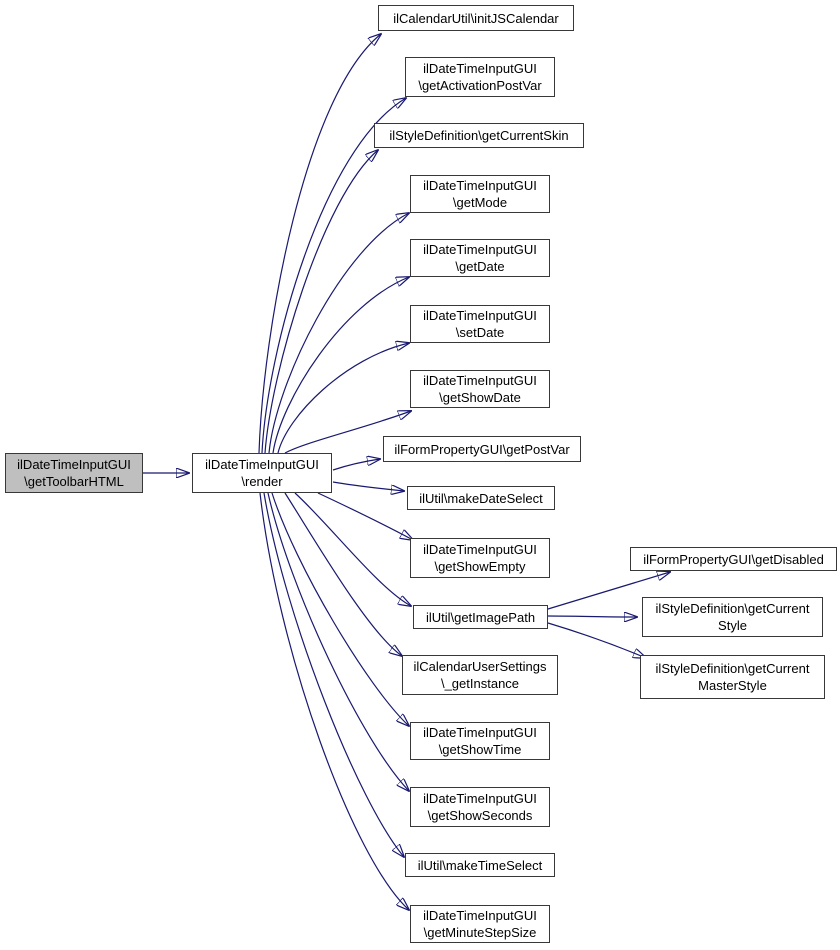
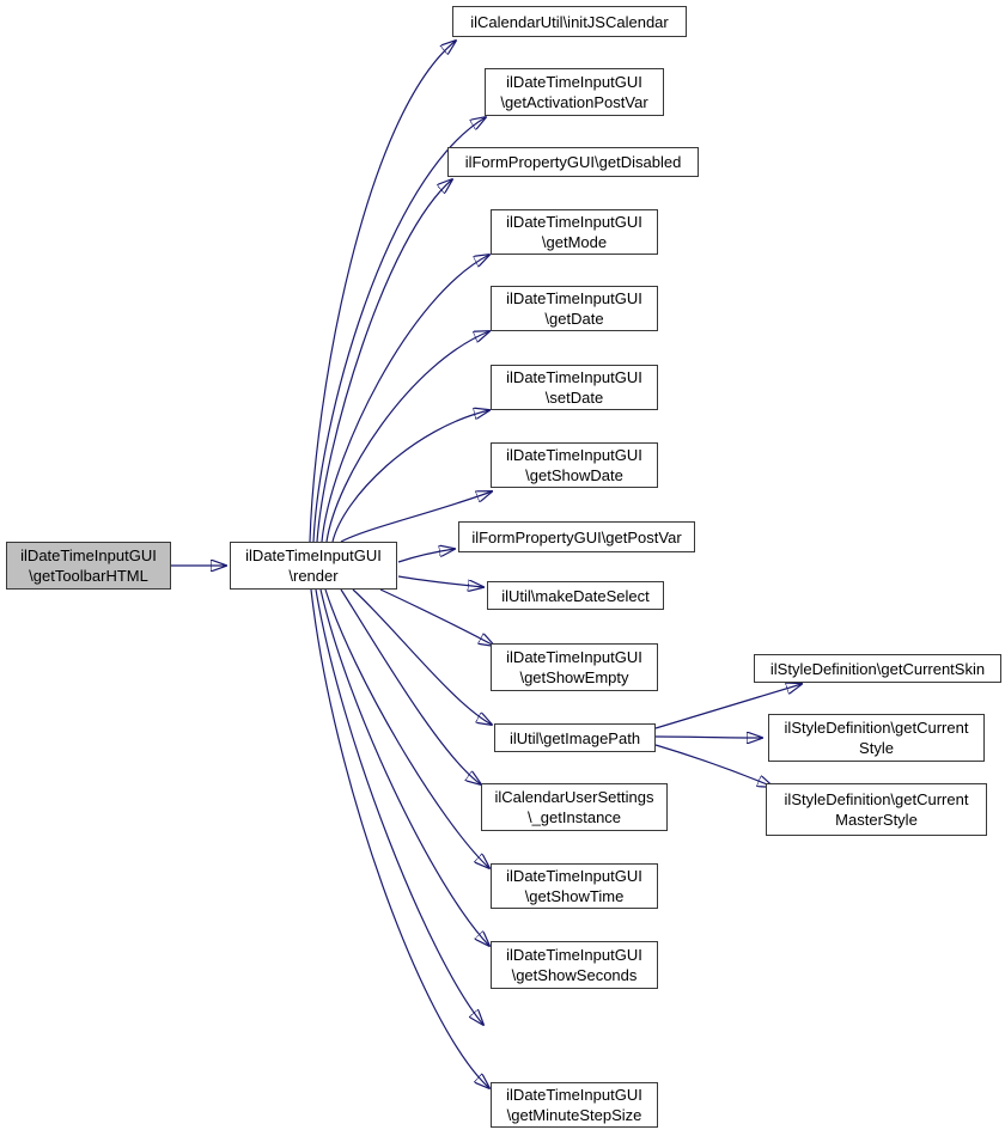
  ilDateTimeInputGUI
  \getToolbarHTML
  ilDateTimeInputGUI
  \render
  ilCalendarUtil\initJSCalendar
  ilDateTimeInputGUI
  \getActivationPostVar
- ilStyleDefinition\getCurrentSkin
+ ilFormPropertyGUI\getDisabled
  ilDateTimeInputGUI
  \getMode
  ilDateTimeInputGUI
  \getDate
  ilDateTimeInputGUI
  \setDate
  ilDateTimeInputGUI
  \getShowDate
  ilFormPropertyGUI\getPostVar
  ilUtil\makeDateSelect
  ilDateTimeInputGUI
  \getShowEmpty
  ilUtil\getImagePath
  ilCalendarUserSettings
  \_getInstance
  ilDateTimeInputGUI
  \getShowTime
  ilDateTimeInputGUI
  \getShowSeconds
- ilUtil\makeTimeSelect
  ilDateTimeInputGUI
  \getMinuteStepSize
- ilFormPropertyGUI\getDisabled
+ ilStyleDefinition\getCurrentSkin
  ilStyleDefinition\getCurrent
  Style
  ilStyleDefinition\getCurrent
  MasterStyle
